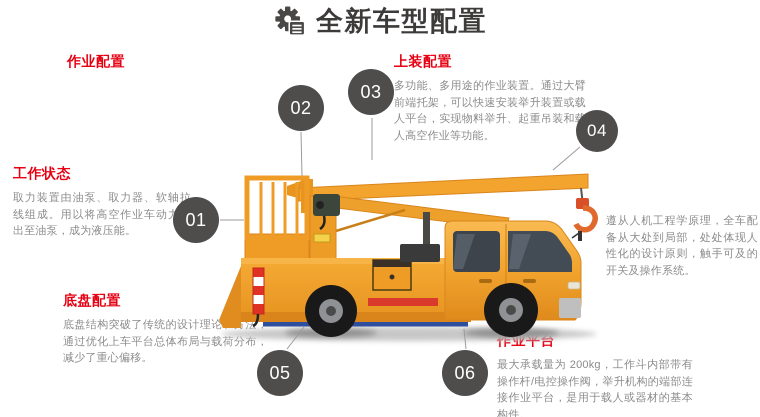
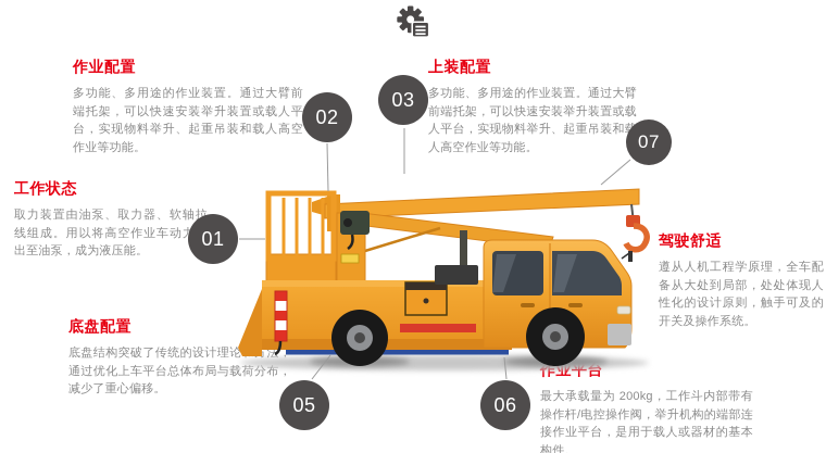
- 全新车型配置
  作业配置
+ 多功能、多用途的作业装置。通过大臂前端托架，可以快速安装举升装置或载人平台，实现物料举升、起重吊装和载人高空作业等功能。
  上装配置
  多功能、多用途的作业装置。通过大臂前端托架，可以快速安装举升装置或载人平台，实现物料举升、起重吊装和人高空作业等功能。
  工作状态
  取力装置由油泵、取力器、软轴拉线组成。用以将高空作业车动出至油泵，成为液压能。
  底盘配置
  底盘结构突破了传统的设计理论法，通过优化上车平台总体布局与载荷分布，减少了重心偏移。
+ 驾驶舒适
  遵从人机工程学原理，全车配备从大处到局部，处处体现人性化的设计原则，触手可及的开关及操作系统。
  业平台
  最大承载量为 200kg，工作斗内部带有操作杆/电控操作阀，举升机构的端部连接作业平台，是用于载人或器材的基本构件。
  01
  02
  03
- 04
+ 07
  05
  06
